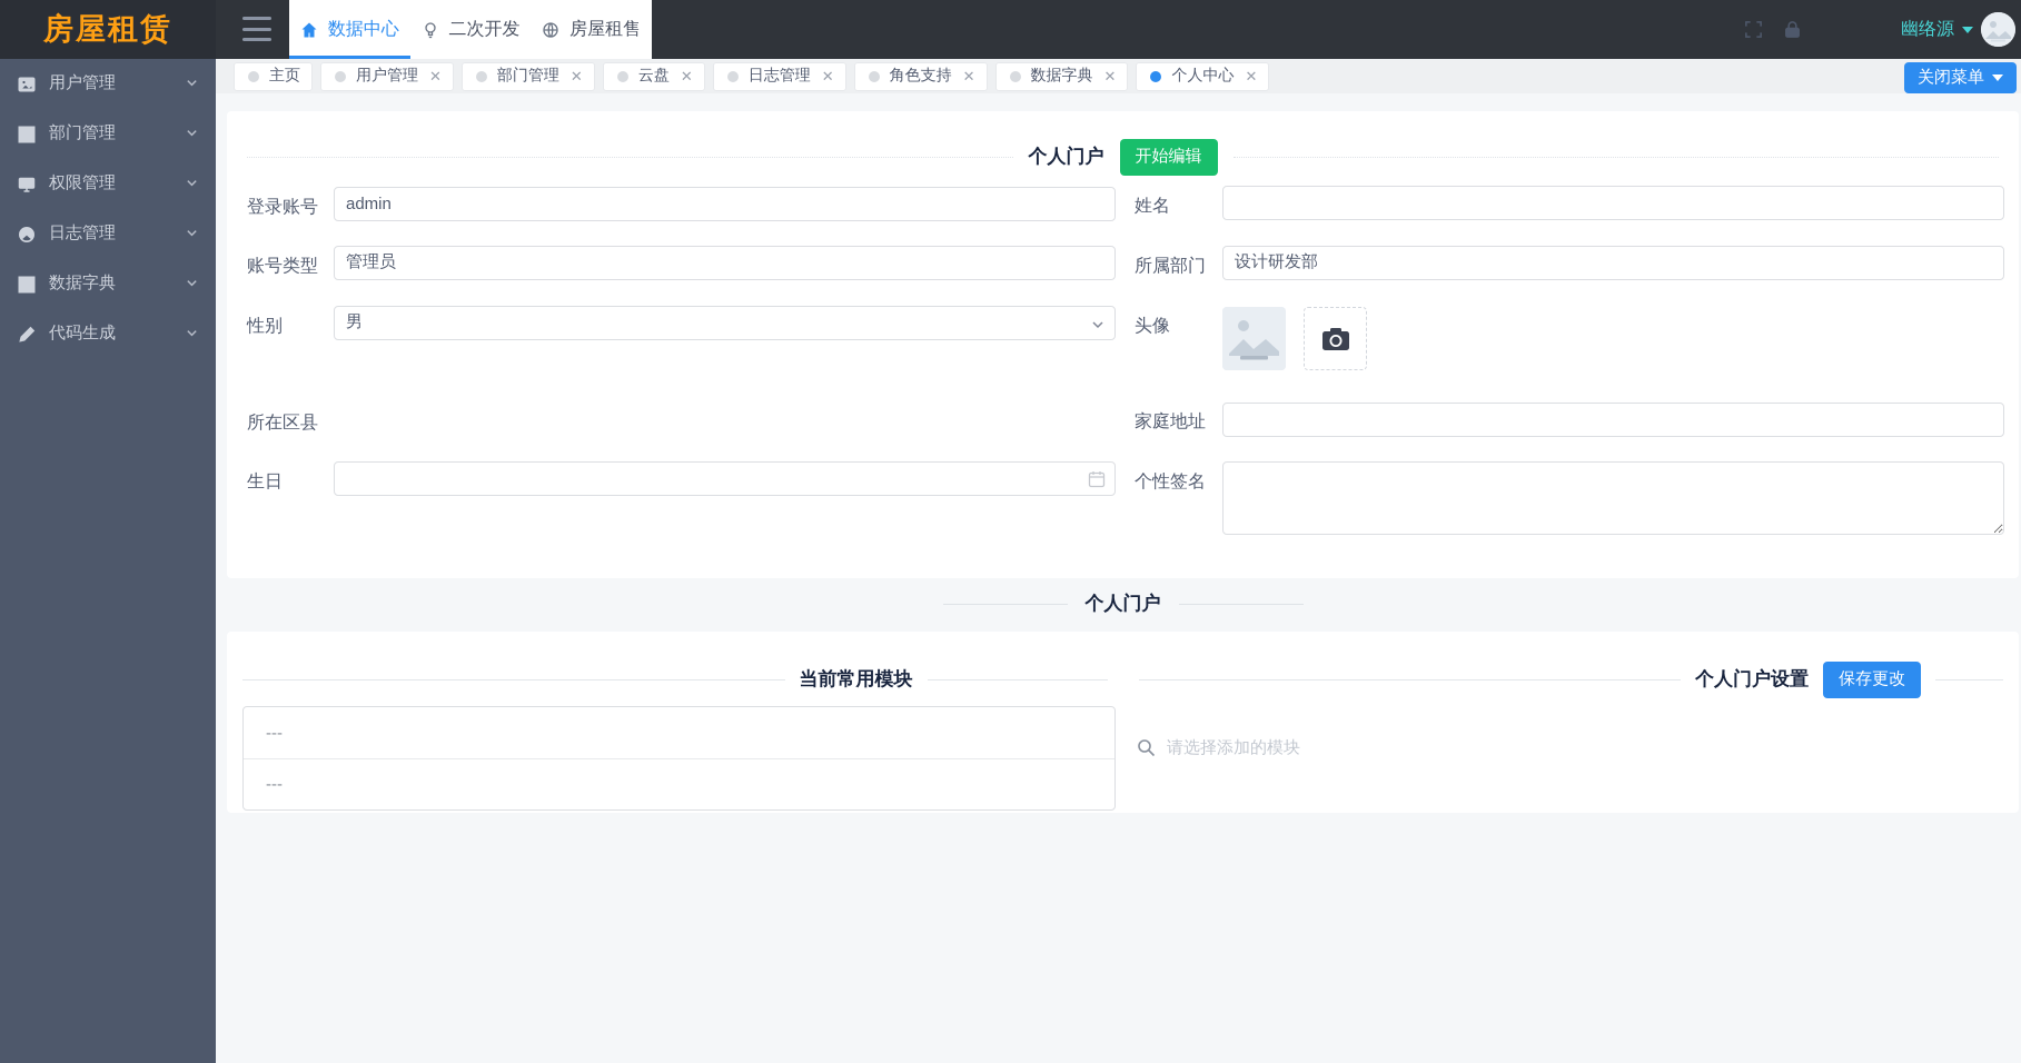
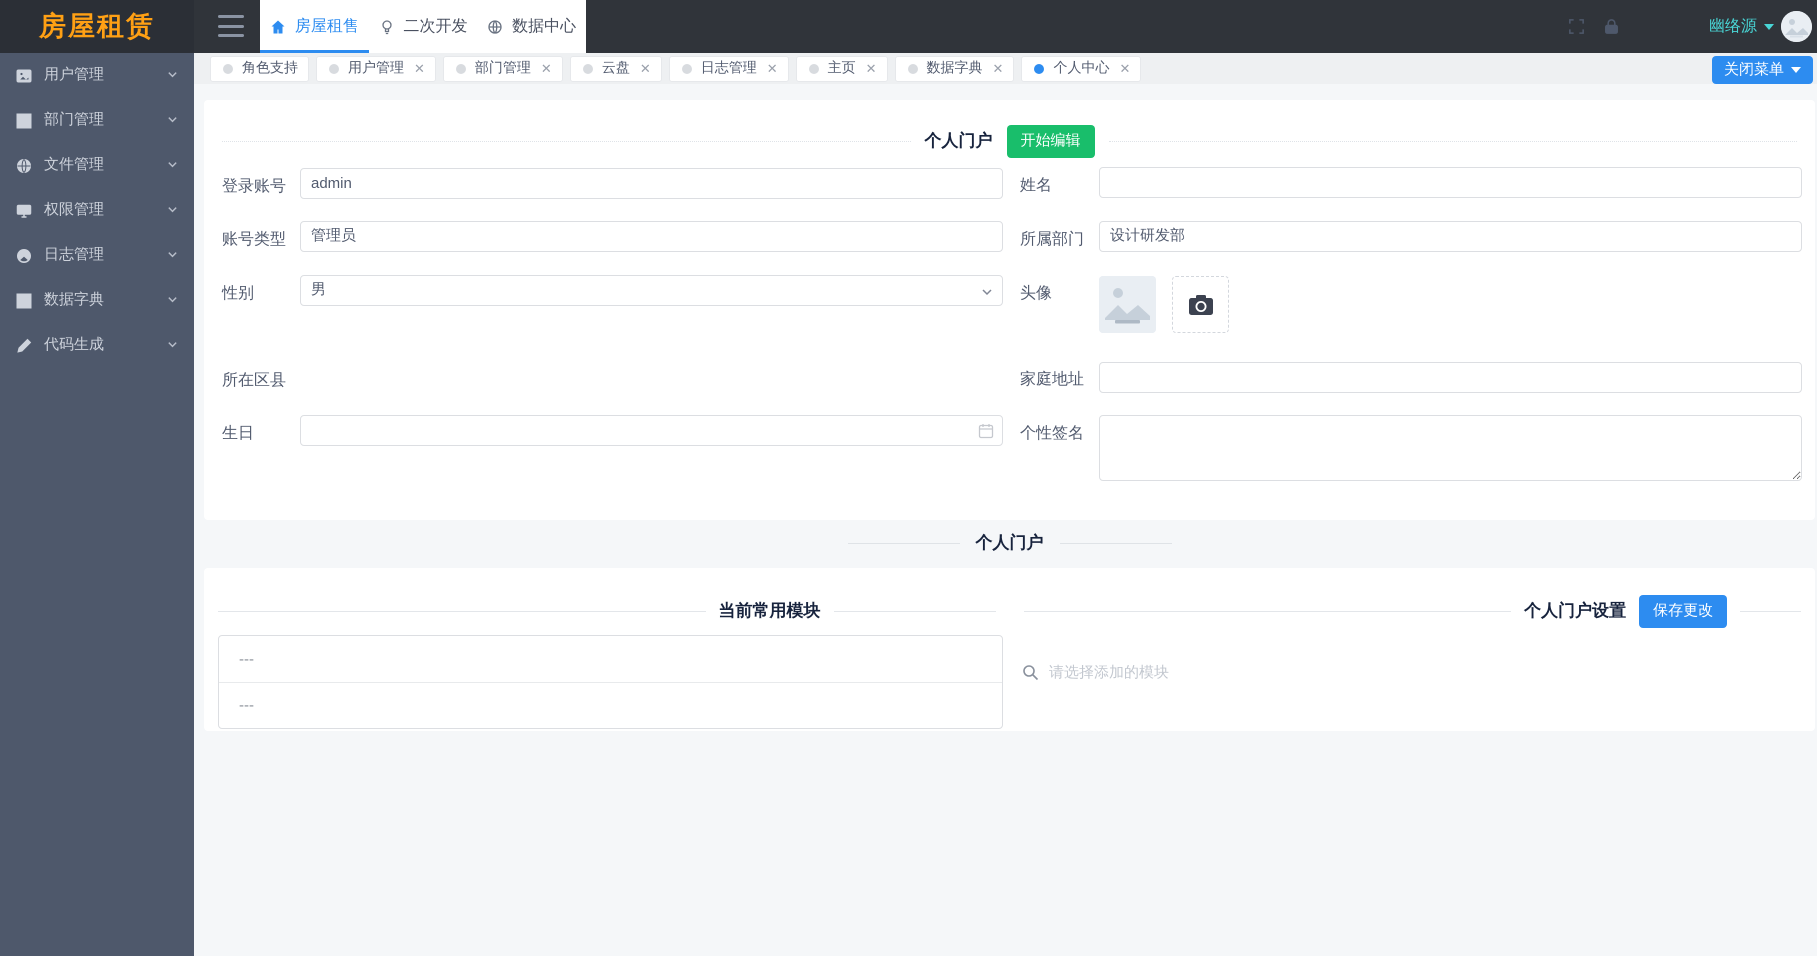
  房屋租赁
  用户管理
  部门管理
+ 文件管理
  权限管理
  日志管理
  数据字典
  代码生成
- 数据中心
+ 房屋租售
  二次开发
- 房屋租售
+ 数据中心
  幽络源
- 主页
+ 角色支持
  用户管理
  ✕
  部门管理
  ✕
  云盘
  ✕
  日志管理
  ✕
- 角色支持
+ 主页
  ✕
  数据字典
  ✕
  个人中心
  ✕
  关闭菜单
  个人门户
  开始编辑
  登录账号
  admin
  姓名
  账号类型
  管理员
  所属部门
  设计研发部
  性别
  男
  头像
  所在区县
  家庭地址
  生日
  个性签名
  个人门户
  当前常用模块
  ---
  ---
  个人门户设置
  保存更改
  请选择添加的模块
